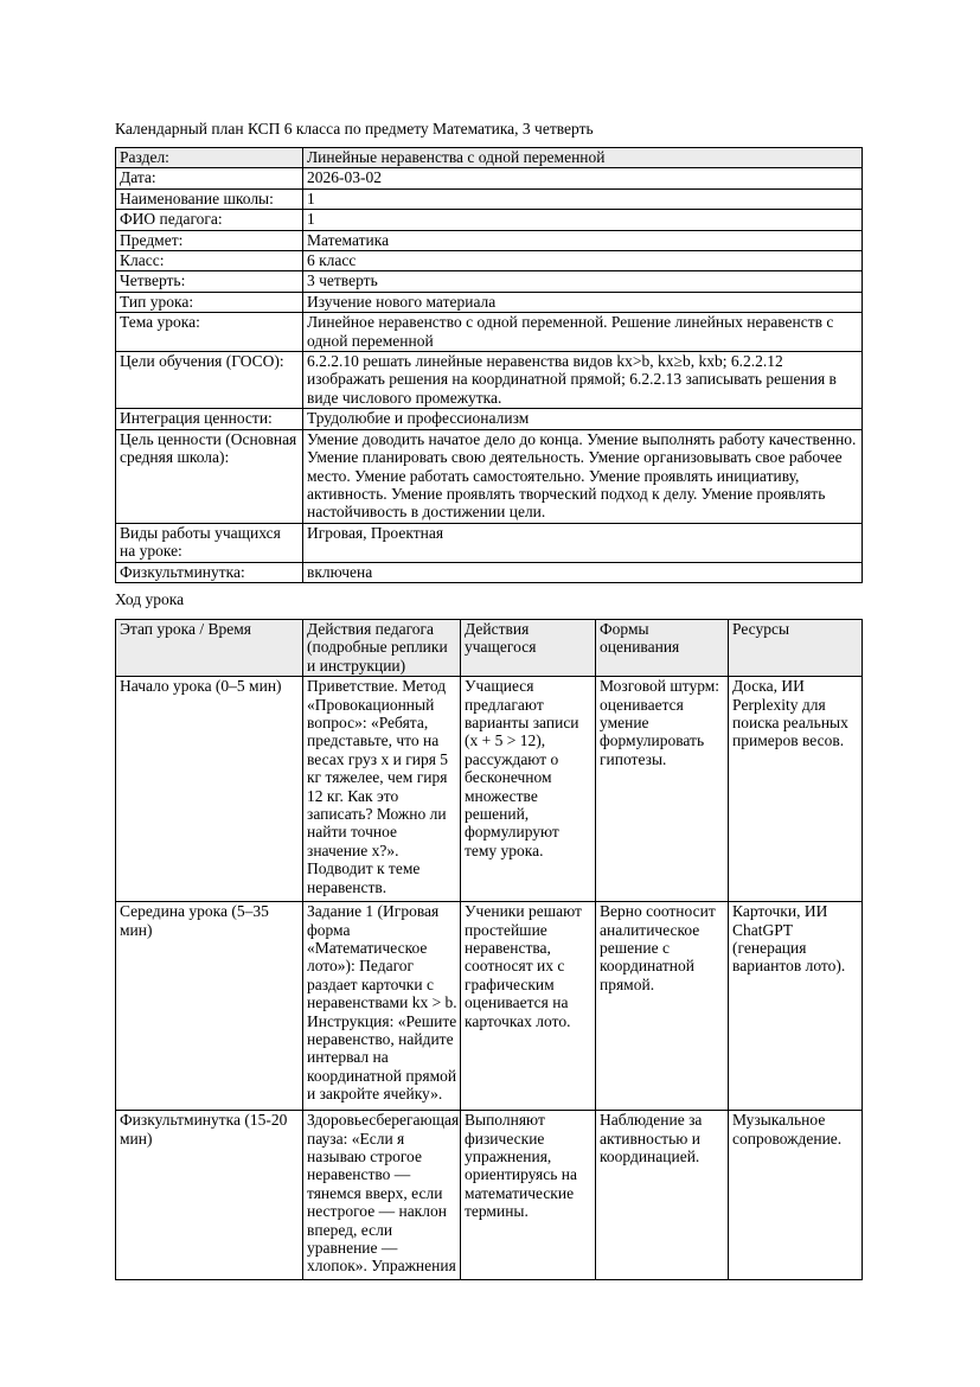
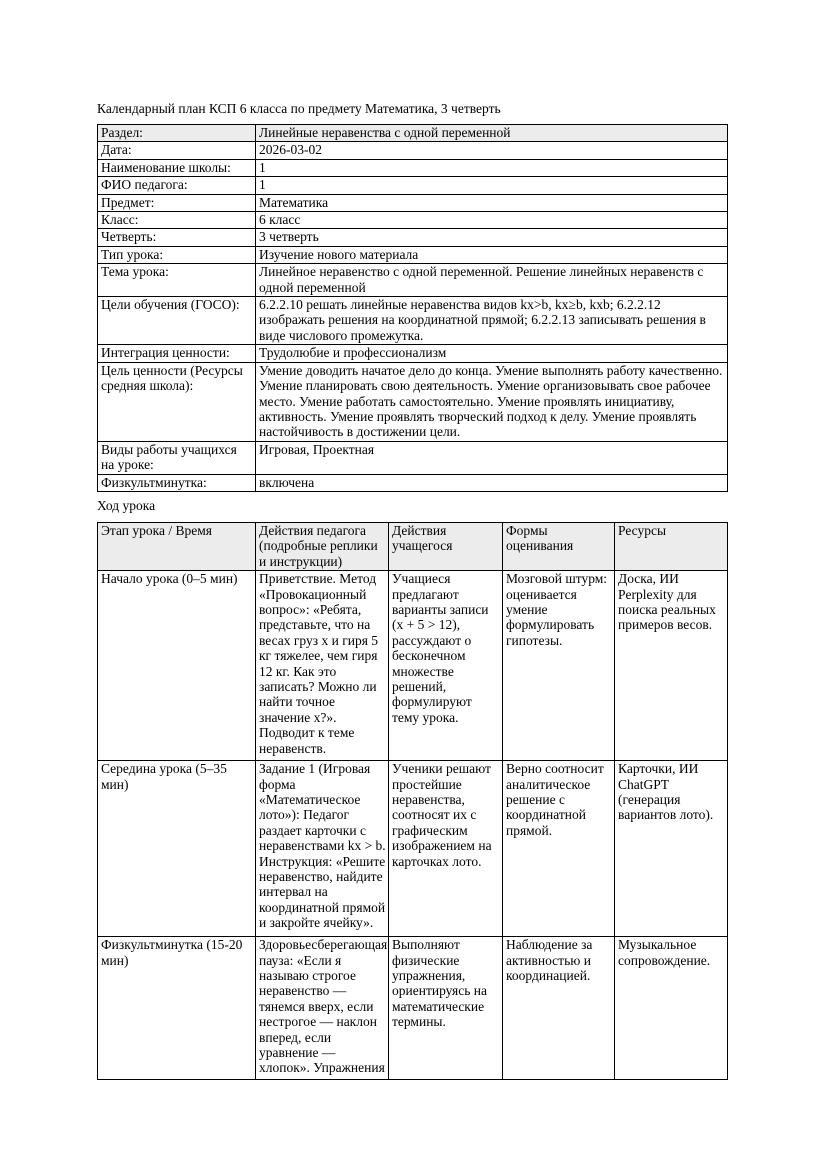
  Календарный план КСП 6 класса по предмету Математика, 3 четверть
  Раздел:	Линейные неравенства с одной переменной
  Дата:	2026-03-02
  Наименование школы:	1
  ФИО педагога:	1
  Предмет:	Математика
  Класс:	6 класс
  Четверть:	3 четверть
  Тип урока:	Изучение нового материала
  Тема урока:	Линейное неравенство с одной переменной. Решение линейных неравенств с одной переменной
  Цели обучения (ГОСО):	6.2.2.10 решать линейные неравенства видов kx>b, kx≥b, kxb; 6.2.2.12 изображать решения на координатной прямой; 6.2.2.13 записывать решения в виде числового промежутка.
  Интеграция ценности:	Трудолюбие и профессионализм
- Цель ценности (Основная средняя школа):	Умение доводить начатое дело до конца. Умение выполнять работу качественно. Умение планировать свою деятельность. Умение организовывать свое рабочее место. Умение работать самостоятельно. Умение проявлять инициативу, активность. Умение проявлять творческий подход к делу. Умение проявлять настойчивость в достижении цели.
+ Цель ценности (Ресурсы средняя школа):	Умение доводить начатое дело до конца. Умение выполнять работу качественно. Умение планировать свою деятельность. Умение организовывать свое рабочее место. Умение работать самостоятельно. Умение проявлять инициативу, активность. Умение проявлять творческий подход к делу. Умение проявлять настойчивость в достижении цели.
  Виды работы учащихся на уроке:	Игровая, Проектная
  Физкультминутка:	включена
  Ход урока
  Этап урока / Время	Действия педагога (подробные реплики и инструкции)	Действия учащегося	Формы оценивания	Ресурсы
  Начало урока (0–5 мин)	Приветствие. Метод «Провокационный вопрос»: «Ребята, представьте, что на весах груз x и гиря 5 кг тяжелее, чем гиря 12 кг. Как это записать? Можно ли найти точное значение x?». Подводит к теме неравенств.	Учащиеся предлагают варианты записи (x + 5 > 12), рассуждают о бесконечном множестве решений, формулируют тему урока.	Мозговой штурм: оценивается умение формулировать гипотезы.	Доска, ИИ Perplexity для поиска реальных примеров весов.
- Середина урока (5–35 мин)	Задание 1 (Игровая форма «Математическое лото»): Педагог раздает карточки с неравенствами kx > b. Инструкция: «Решите неравенство, найдите интервал на координатной прямой и закройте ячейку».	Ученики решают простейшие неравенства, соотносят их с графическим оценивается на карточках лото.	Верно соотносит аналитическое решение с координатной прямой.	Карточки, ИИ ChatGPT (генерация вариантов лото).
+ Середина урока (5–35 мин)	Задание 1 (Игровая форма «Математическое лото»): Педагог раздает карточки с неравенствами kx > b. Инструкция: «Решите неравенство, найдите интервал на координатной прямой и закройте ячейку».	Ученики решают простейшие неравенства, соотносят их с графическим изображением на карточках лото.	Верно соотносит аналитическое решение с координатной прямой.	Карточки, ИИ ChatGPT (генерация вариантов лото).
  Физкультминутка (15-20 мин)	Здоровьесберегающая пауза: «Если я называю строгое неравенство — тянемся вверх, если нестрогое — наклон вперед, если уравнение — хлопок». Упражнения	Выполняют физические упражнения, ориентируясь на математические термины.	Наблюдение за активностью и координацией.	Музыкальное сопровождение.
